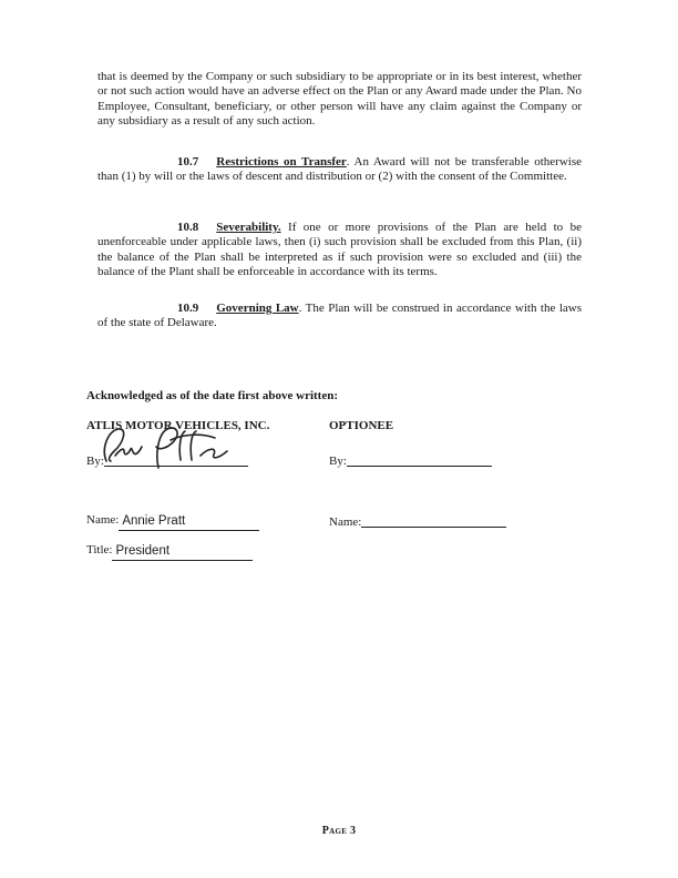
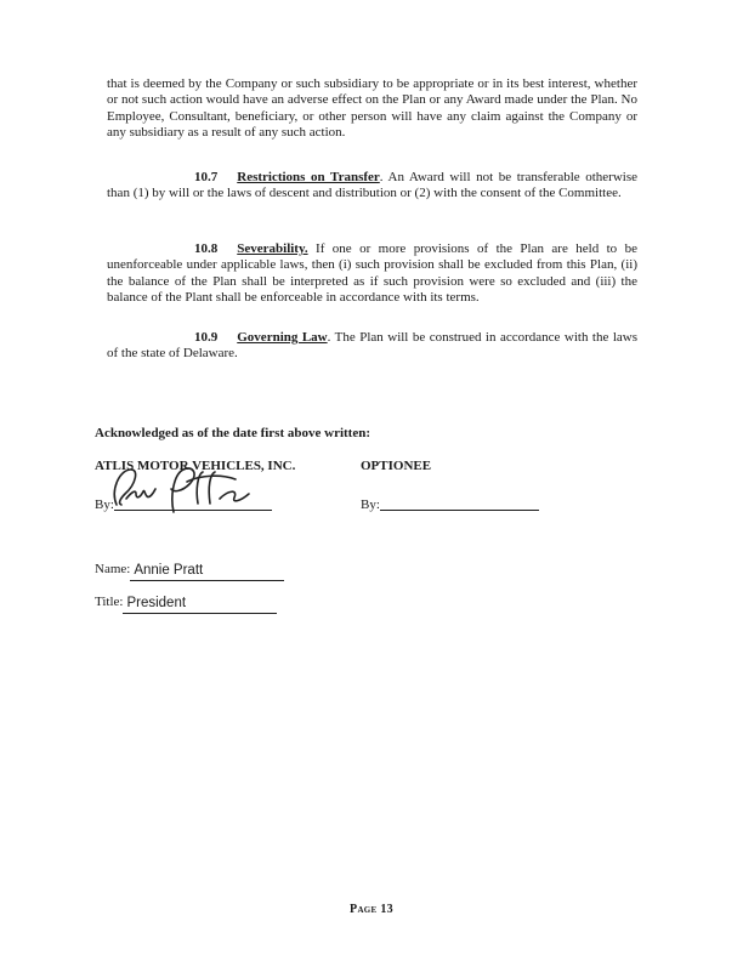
  that is deemed by the Company or such subsidiary to be appropriate or in its best interest, whether or not such action would have an adverse effect on the Plan or any Award made under the Plan. No Employee, Consultant, beneficiary, or other person will have any claim against the Company or any subsidiary as a result of any such action.
  10.7 Restrictions on Transfer. An Award will not be transferable otherwise than (1) by will or the laws of descent and distribution or (2) with the consent of the Committee.
  10.8 Severability. If one or more provisions of the Plan are held to be unenforceable under applicable laws, then (i) such provision shall be excluded from this Plan, (ii) the balance of the Plan shall be interpreted as if such provision were so excluded and (iii) the balance of the Plant shall be enforceable in accordance with its terms.
  10.9 Governing Law. The Plan will be construed in accordance with the laws of the state of Delaware.
  Acknowledged as of the date first above written:
  ATLIS MOTOR VEHICLES, INC.
  OPTIONEE
  By:
  By:
  Name: Annie Pratt
- Name:
  Title: President
- Page 3
+ Page 13
